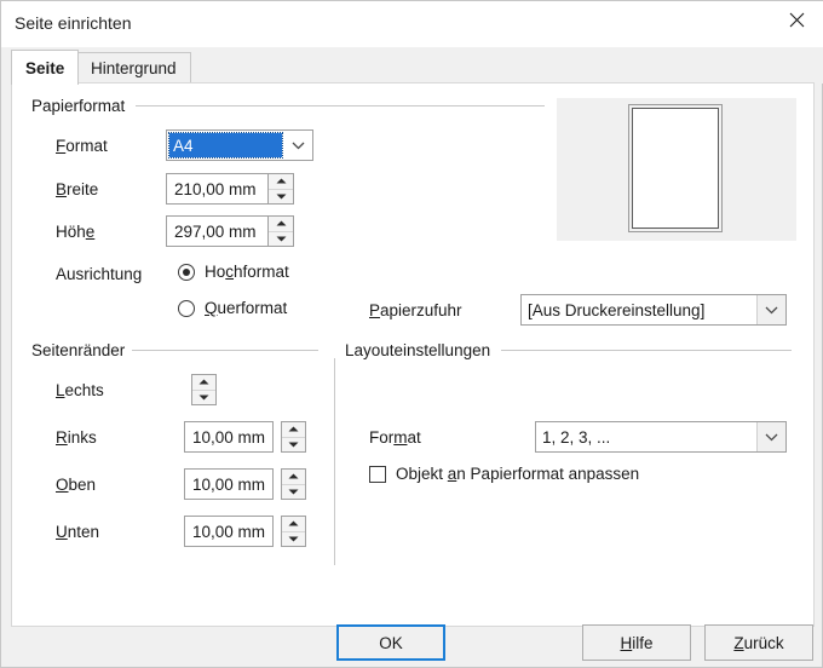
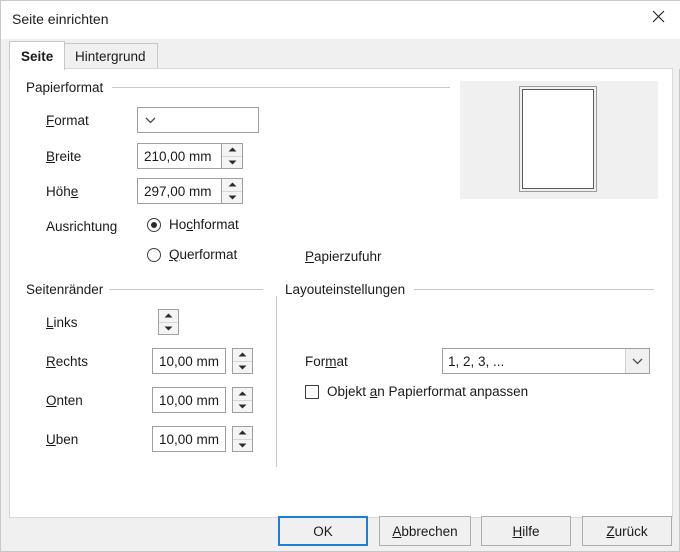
  Seite einrichten
  Seite
  Hintergrund
  Papierformat
  Format
- A4
  Breite
  210,00 mm
  Höhe
  297,00 mm
  Ausrichtung
  Hochformat
  Querformat
  Papierzufuhr
- [Aus Druckereinstellung]
  Seitenränder
- Lechts
+ Links
- Rinks
+ Rechts
  10,00 mm
- Oben
+ Onten
  10,00 mm
- Unten
+ Uben
  10,00 mm
  Layouteinstellungen
  Format
  1, 2, 3, ...
  Objekt an Papierformat anpassen
  OK
+ Abbrechen
  Hilfe
  Zurück
